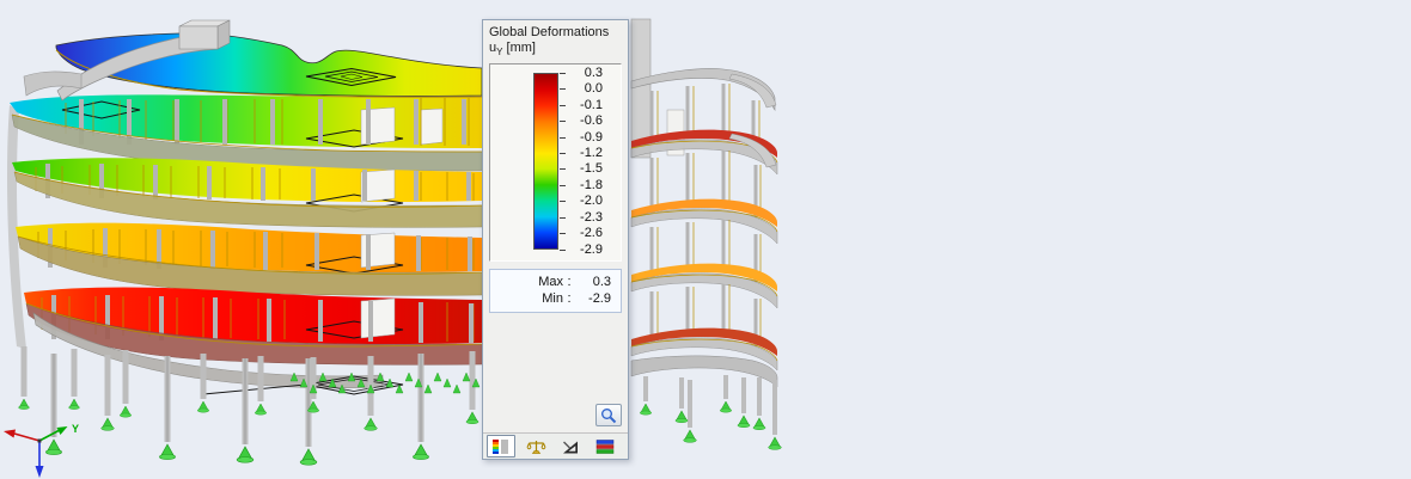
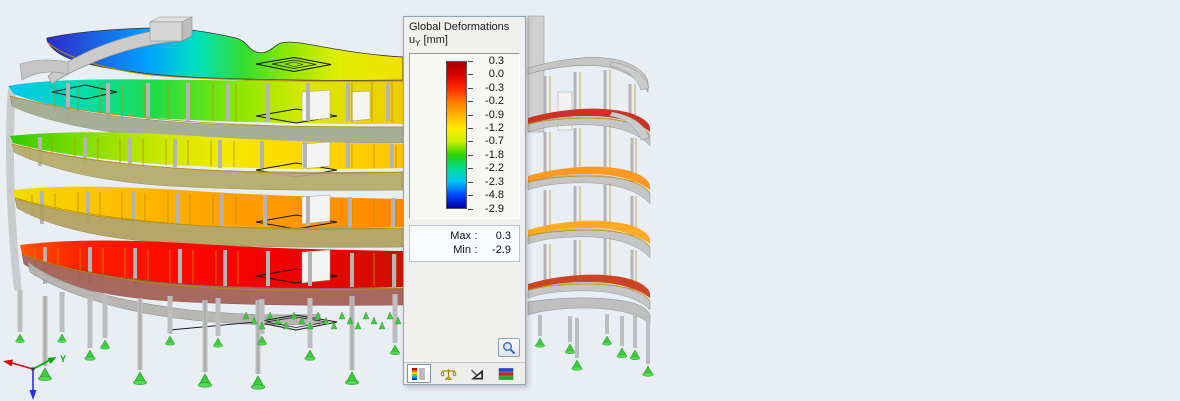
  Y
  Global Deformations
  uY [mm]
  0.3
  0.0
- -0.1
+ -0.3
- -0.6
+ -0.2
  -0.9
  -1.2
- -1.5
+ -0.7
  -1.8
- -2.0
+ -2.2
  -2.3
- -2.6
+ -4.8
  -2.9
  Max
  :
  0.3
  Min
  :
  -2.9
